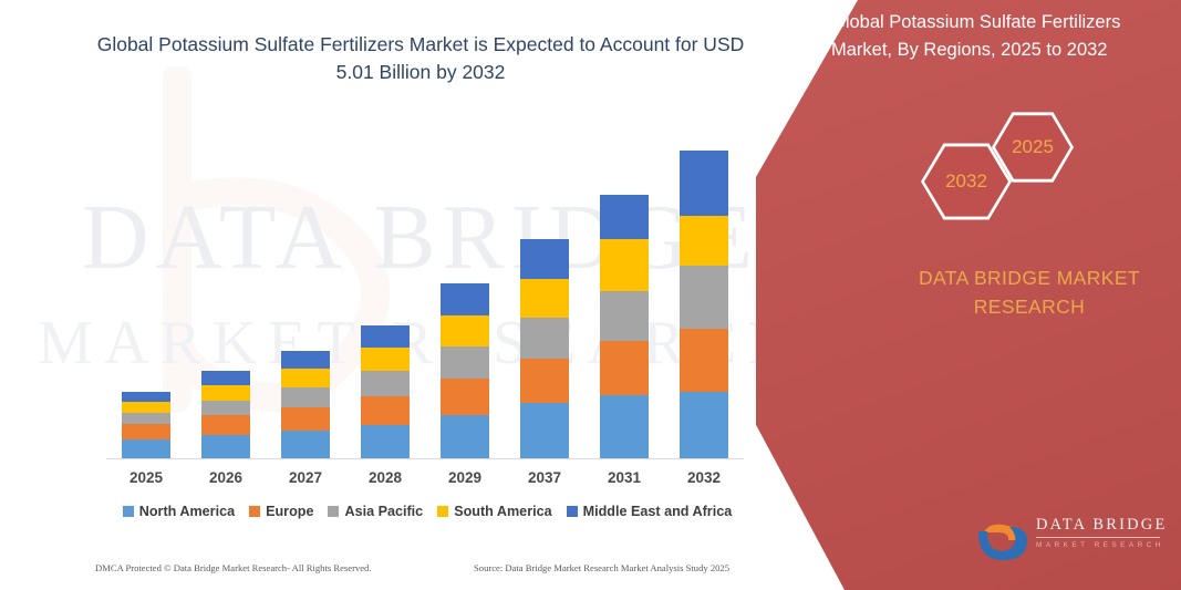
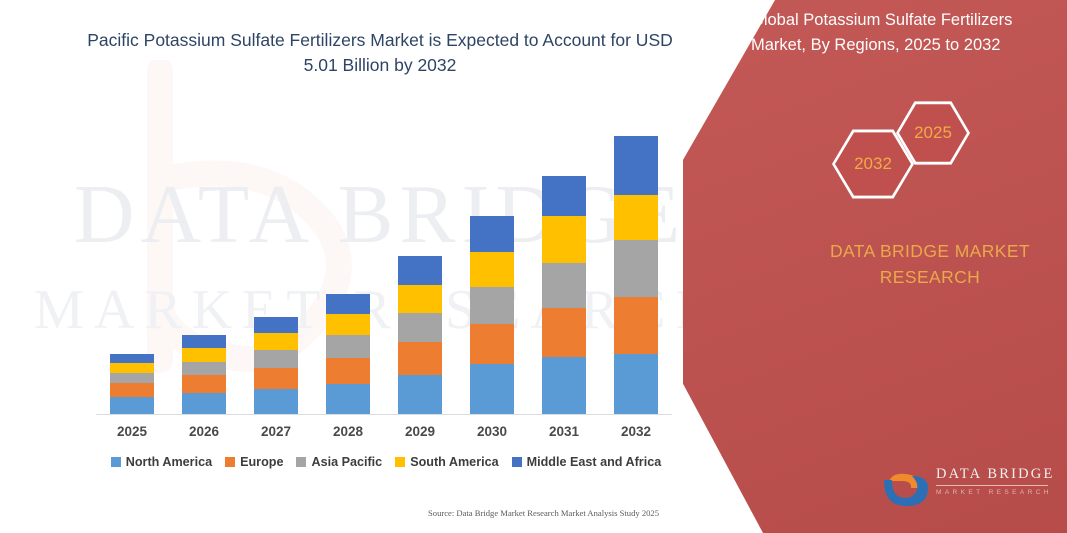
  DATA BRIDG
- Global Potassium Sulfate Fertilizers Market is Expected to Account for USD 5.01 Billion by 2032
+ Pacific Potassium Sulfate Fertilizers Market is Expected to Account for USD 5.01 Billion by 2032
  2025
  2026
  2027
  2028
  2029
- 2037
+ 2030
  2031
  2032
  North America
  Europe
  Asia Pacific
  South America
  Middle East and Africa
- DMCA Protected © Data Bridge Market Research- All Rights Reserved.
  Source: Data Bridge Market Research Market Analysis Study 2025
  Global Potassium Sulfate Fertilizers Market, By Regions, 2025 to 2032
  2032
  2025
  DATA BRIDGE MARKET
  RESEARCH
  DATA BRIDGE
